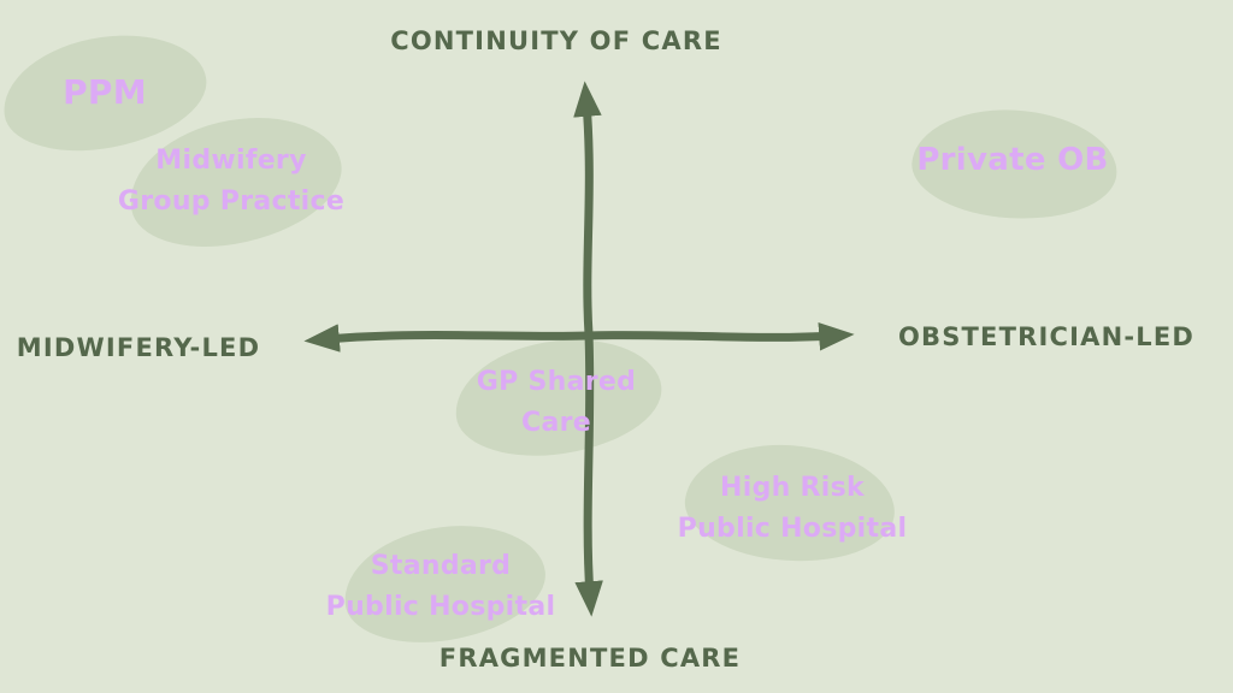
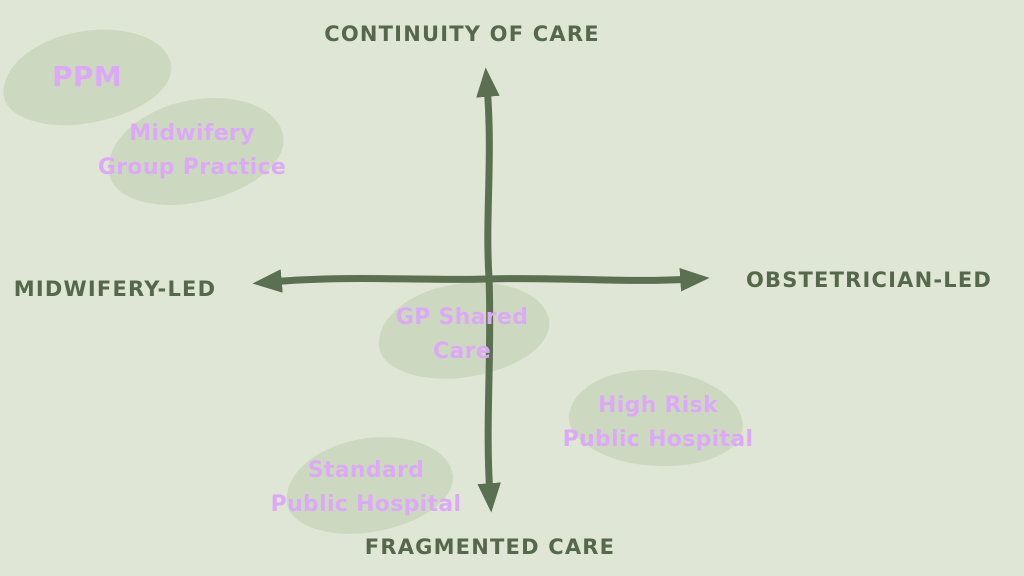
  CONTINUITY OF CARE
  FRAGMENTED CARE
  MIDWIFERY-LED
  OBSTETRICIAN-LED
  PPM
  Midwifery
  Group Practice
- Private OB
  GP Shared
  Care
  High Risk
  Public Hospital
  Standard
  Public Hospital
